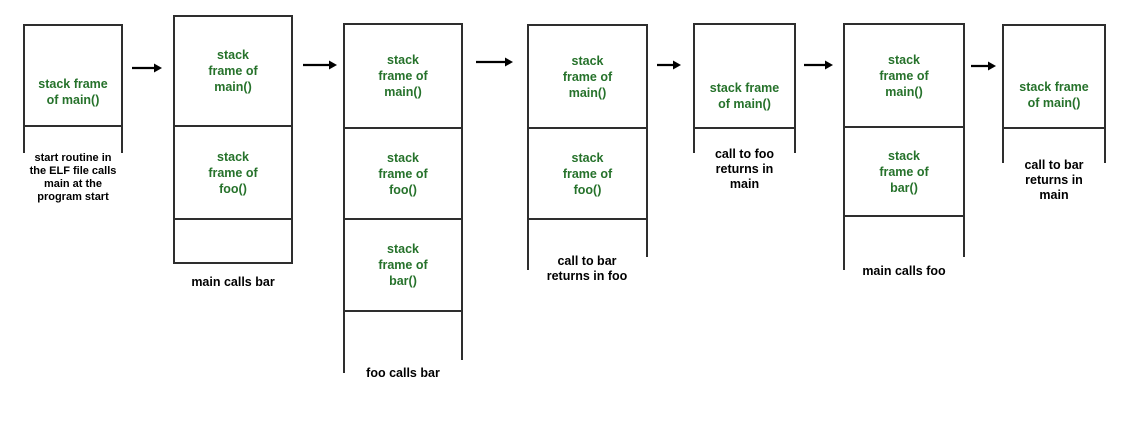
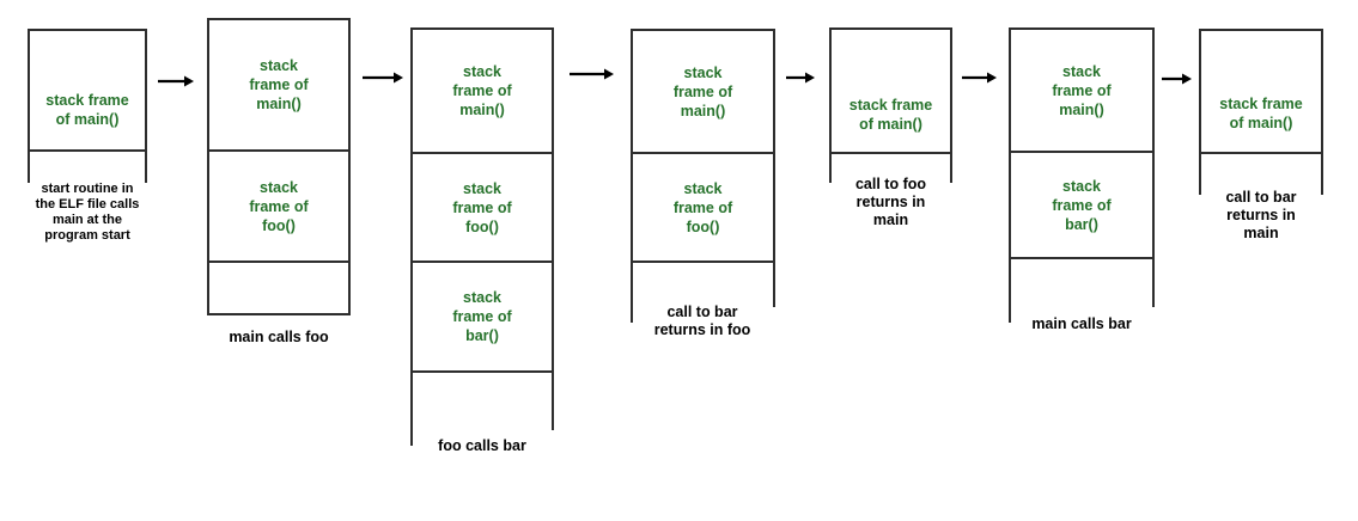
  stack frame
  of main()
  start routine in
  the ELF file calls
  main at the
  program start
  stack
  frame of
  main()
  stack
  frame of
  foo()
- main calls bar
+ main calls foo
  stack
  frame of
  main()
  stack
  frame of
  foo()
  stack
  frame of
  bar()
  foo calls bar
  stack
  frame of
  main()
  stack
  frame of
  foo()
  call to bar
  returns in foo
  stack frame
  of main()
  call to foo
  returns in
  main
  stack
  frame of
  main()
  stack
  frame of
  bar()
- main calls foo
+ main calls bar
  stack frame
  of main()
  call to bar
  returns in
  main
